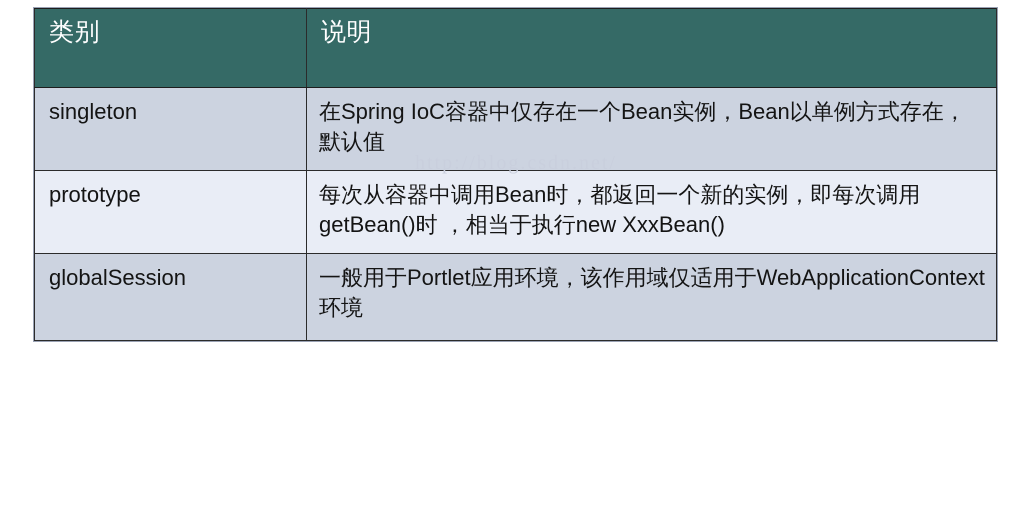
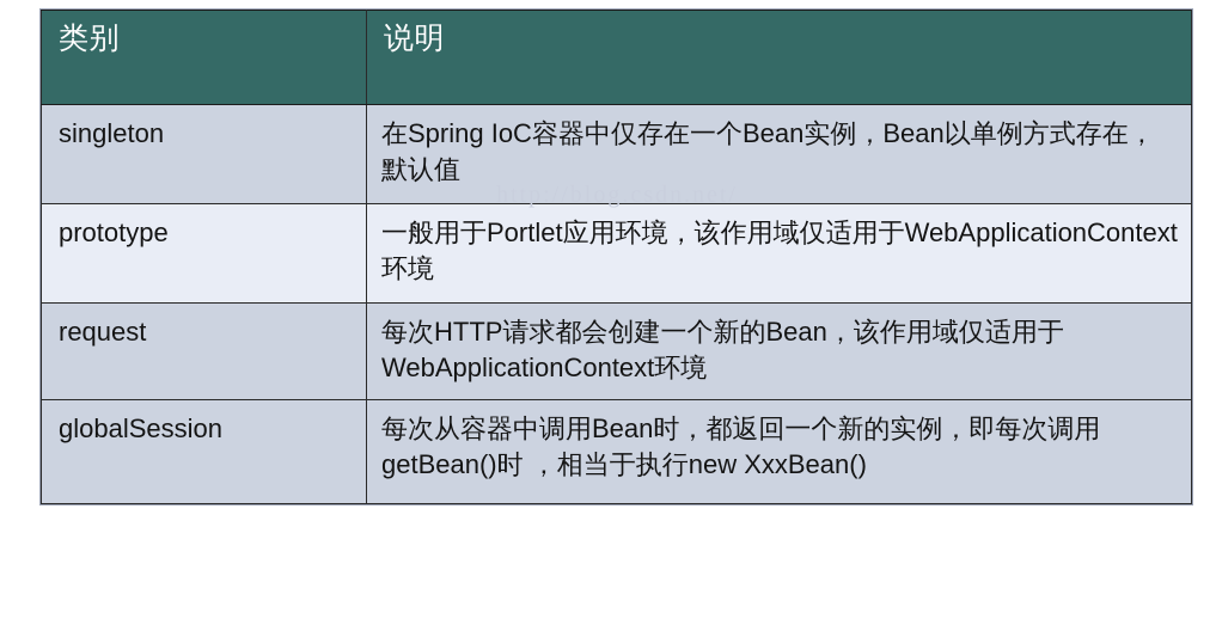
  类别	说明
  singleton	在Spring IoC容器中仅存在一个Bean实例，Bean以单例方式存在，默认值
- prototype	每次从容器中调用Bean时，都返回一个新的实例，即每次调用getBean()时 ，相当于执行new XxxBean()
+ prototype	一般用于Portlet应用环境，该作用域仅适用于WebApplicationContext 环境
+ request	每次HTTP请求都会创建一个新的Bean，该作用域仅适用于WebApplicationContext环境
- globalSession	一般用于Portlet应用环境，该作用域仅适用于WebApplicationContext 环境
+ globalSession	每次从容器中调用Bean时，都返回一个新的实例，即每次调用getBean()时 ，相当于执行new XxxBean()
  http://blog.csdn.net/
